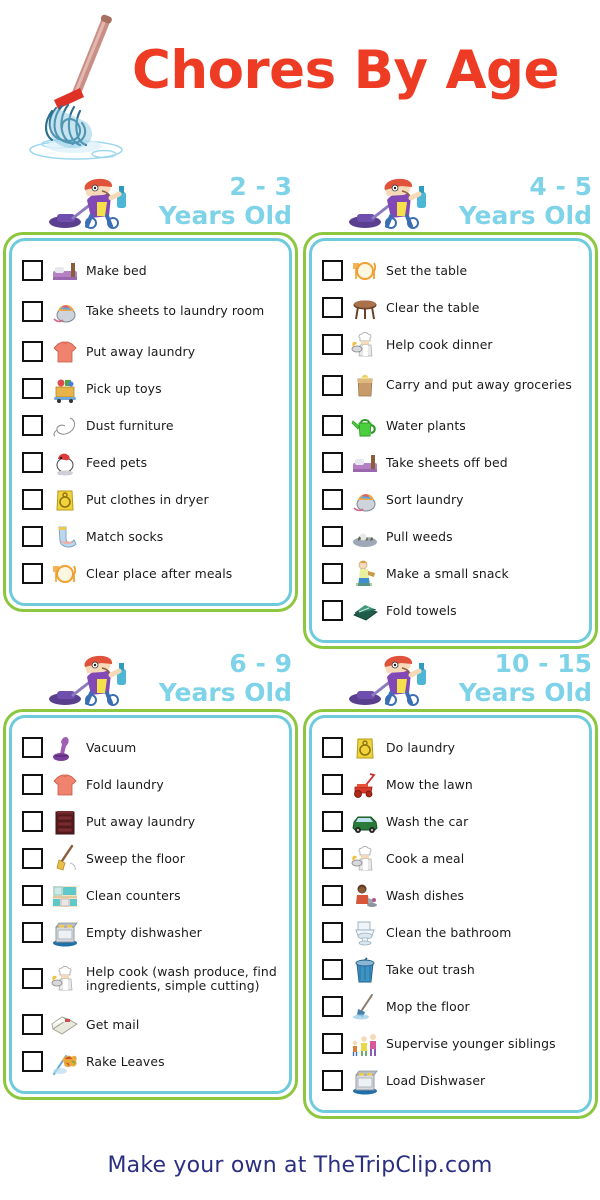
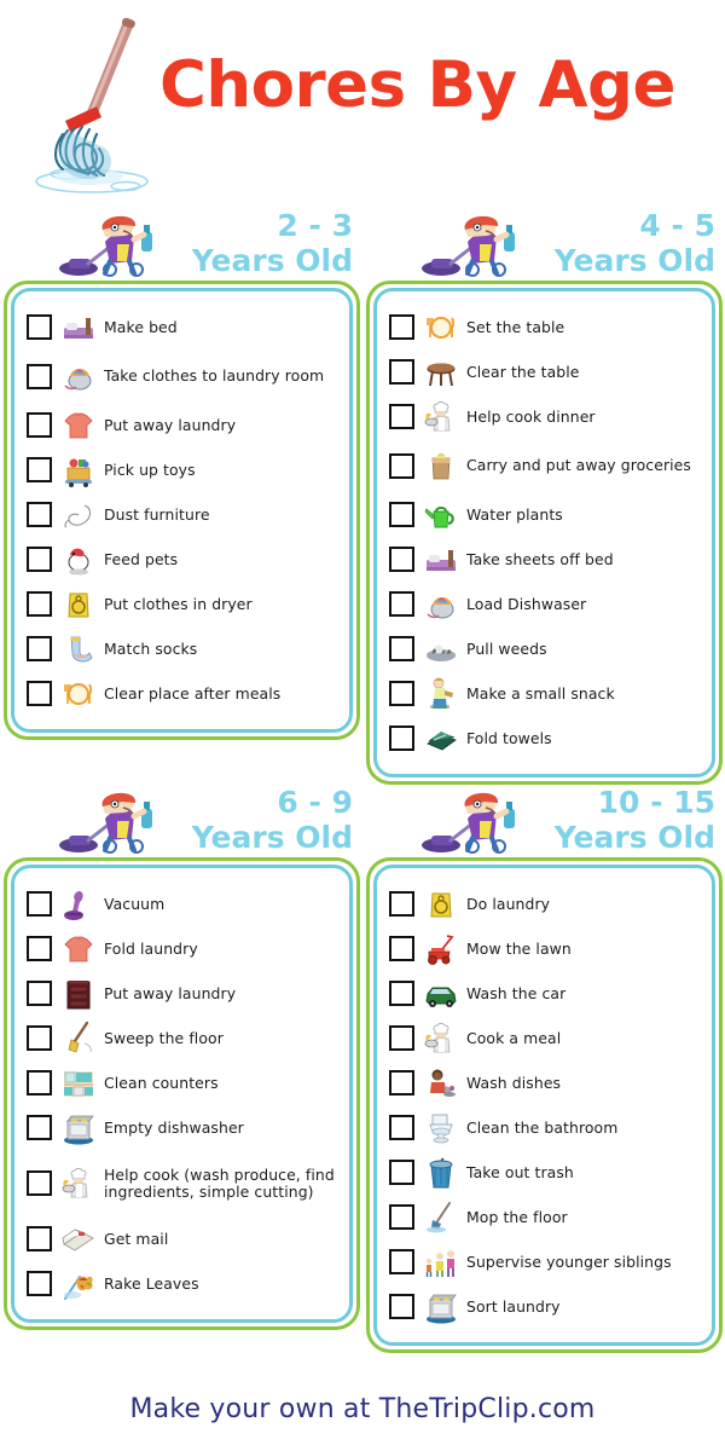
  Chores By Age
  2 - 3
  Years Old
  Make bed
- Take sheets to laundry room
+ Take clothes to laundry room
  Put away laundry
  Pick up toys
  Dust furniture
  Feed pets
  Put clothes in dryer
  Match socks
  Clear place after meals
  4 - 5
  Years Old
  Set the table
  Clear the table
  Help cook dinner
  Carry and put away groceries
  Water plants
  Take sheets off bed
- Sort laundry
+ Load Dishwaser
  Pull weeds
  Make a small snack
  Fold towels
  6 - 9
  Years Old
  Vacuum
  Fold laundry
  Put away laundry
  Sweep the floor
  Clean counters
  Empty dishwasher
  Help cook (wash produce, find ingredients, simple cutting)
  Get mail
  Rake Leaves
  10 - 15
  Years Old
  Do laundry
  Mow the lawn
  Wash the car
  Cook a meal
  Wash dishes
  Clean the bathroom
  Take out trash
  Mop the floor
  Supervise younger siblings
- Load Dishwaser
+ Sort laundry
  Make your own at TheTripClip.com
